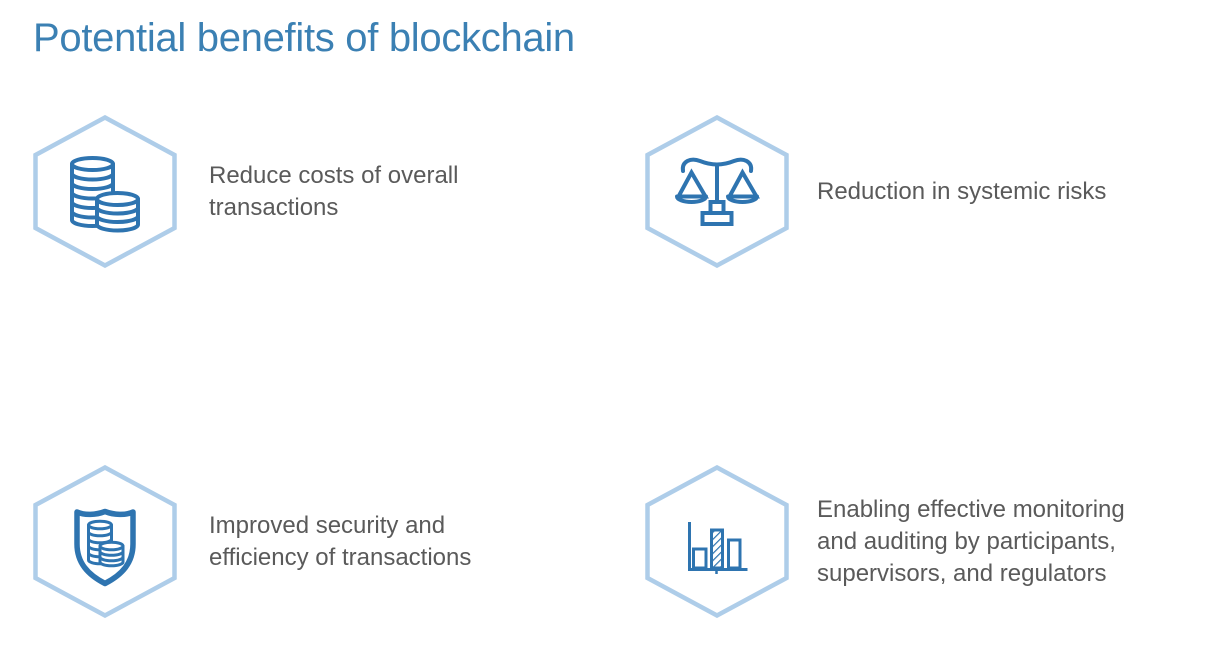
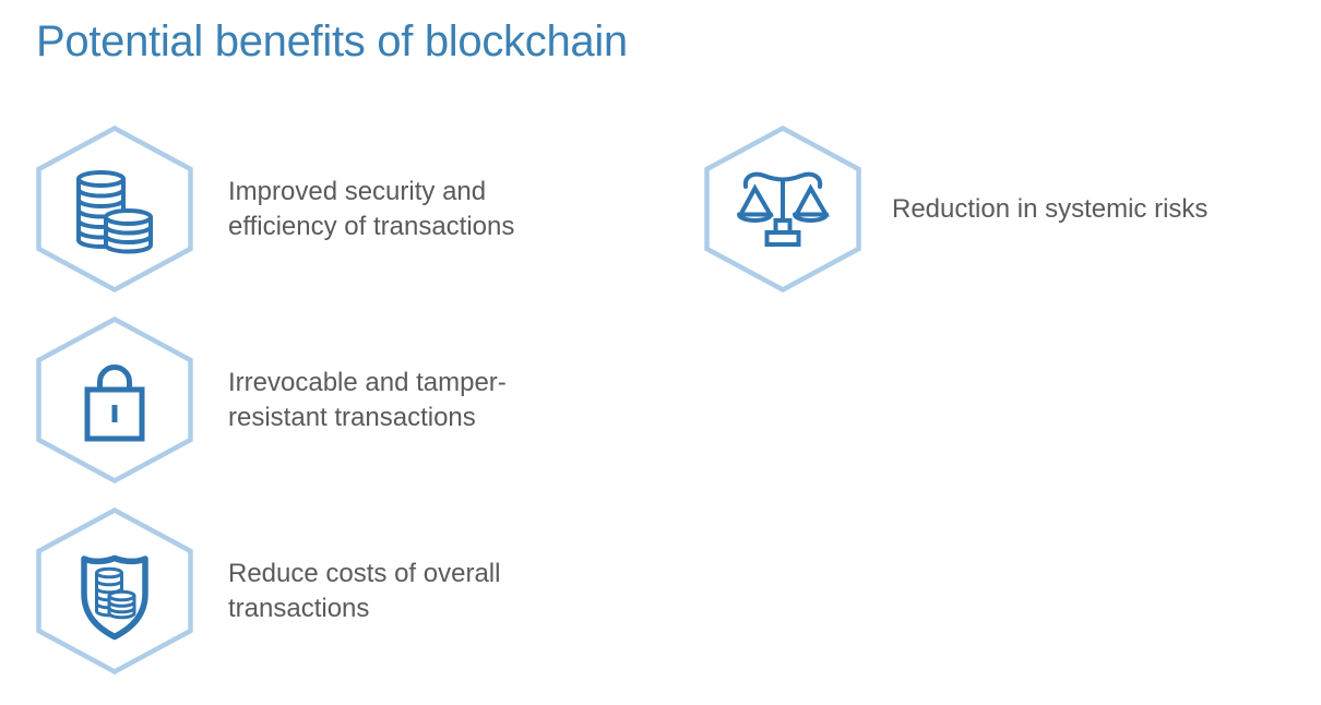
  Potential benefits of blockchain
- Reduce costs of overall transactions
+ Improved security and efficiency of transactions
  Reduction in systemic risks
+ Irrevocable and tamper-resistant transactions
- Improved security and efficiency of transactions
+ Reduce costs of overall transactions
- Enabling effective monitoring and auditing by participants, supervisors, and regulators
